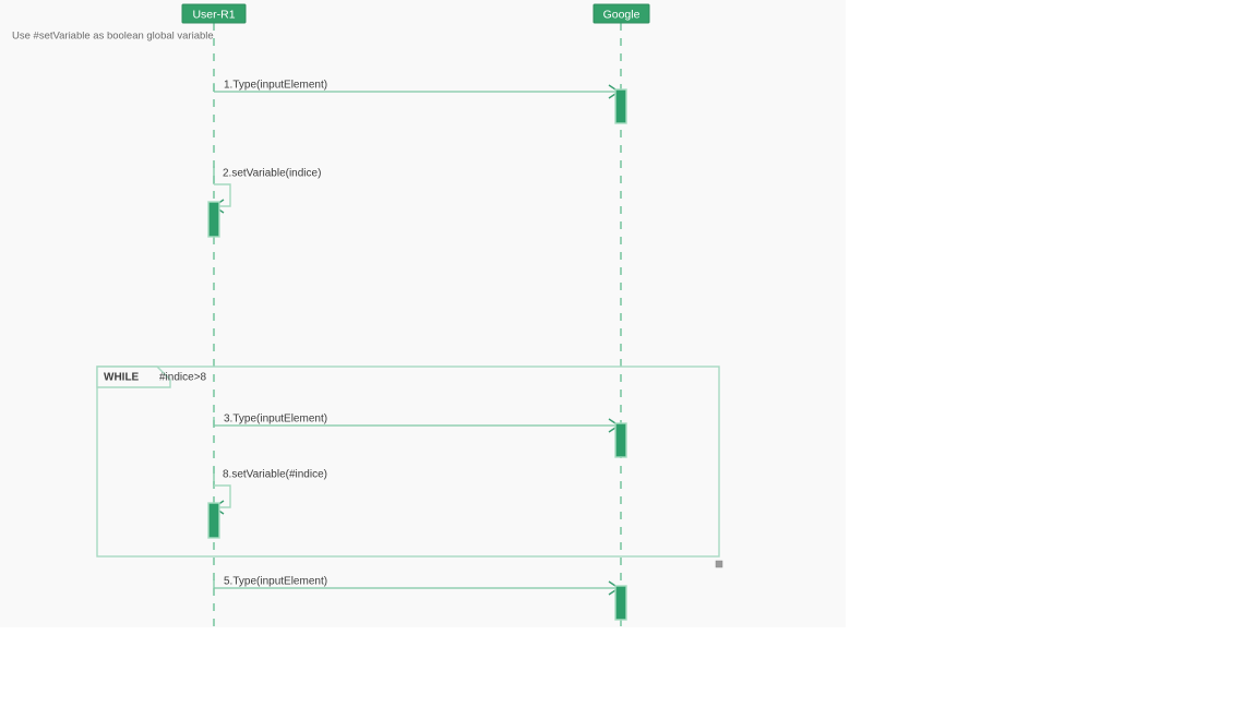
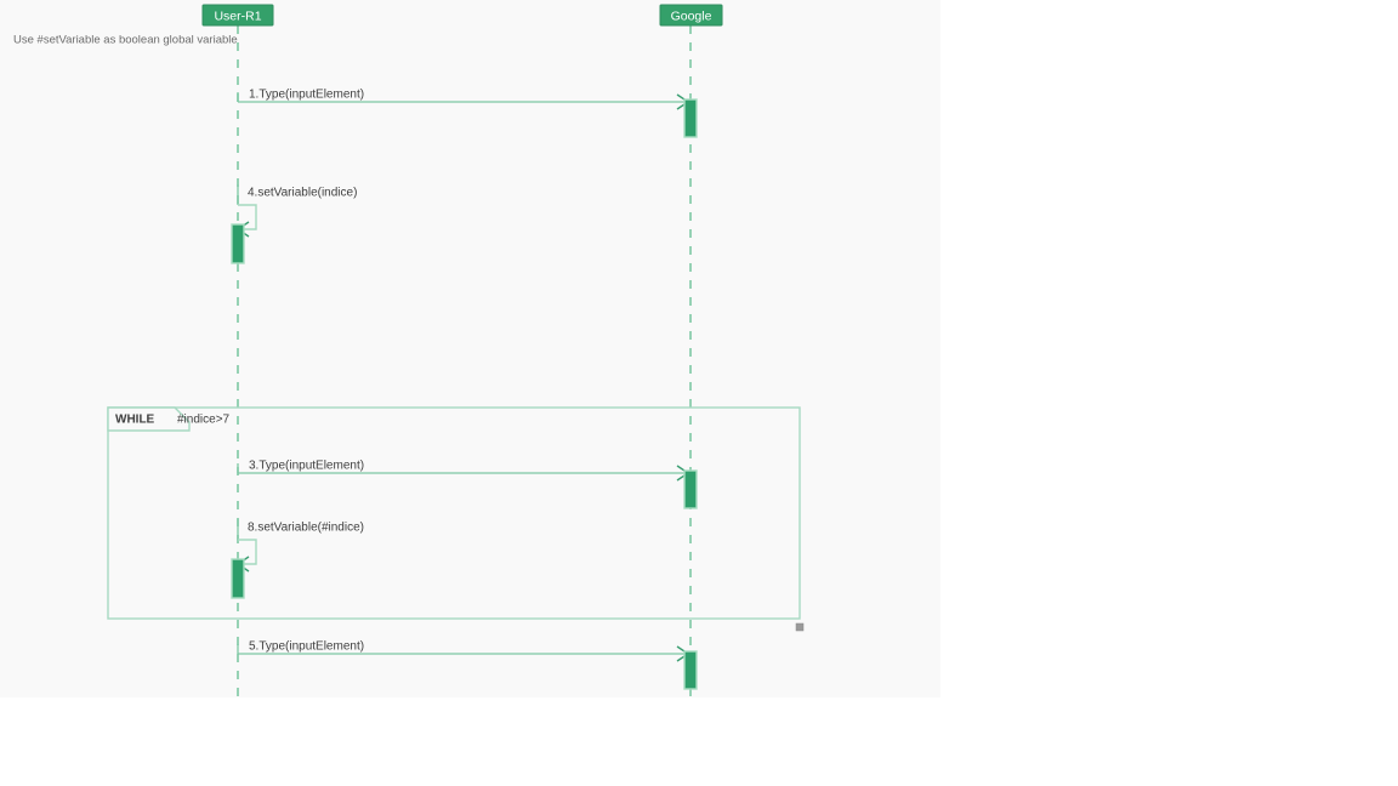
  Use #setVariable as boolean global variable
  WHILE
- #indice>8
+ #indice>7
  1.Type(inputElement)
- 2.setVariable(indice)
+ 4.setVariable(indice)
  3.Type(inputElement)
  8.setVariable(#indice)
  5.Type(inputElement)
  User-R1
  Google
